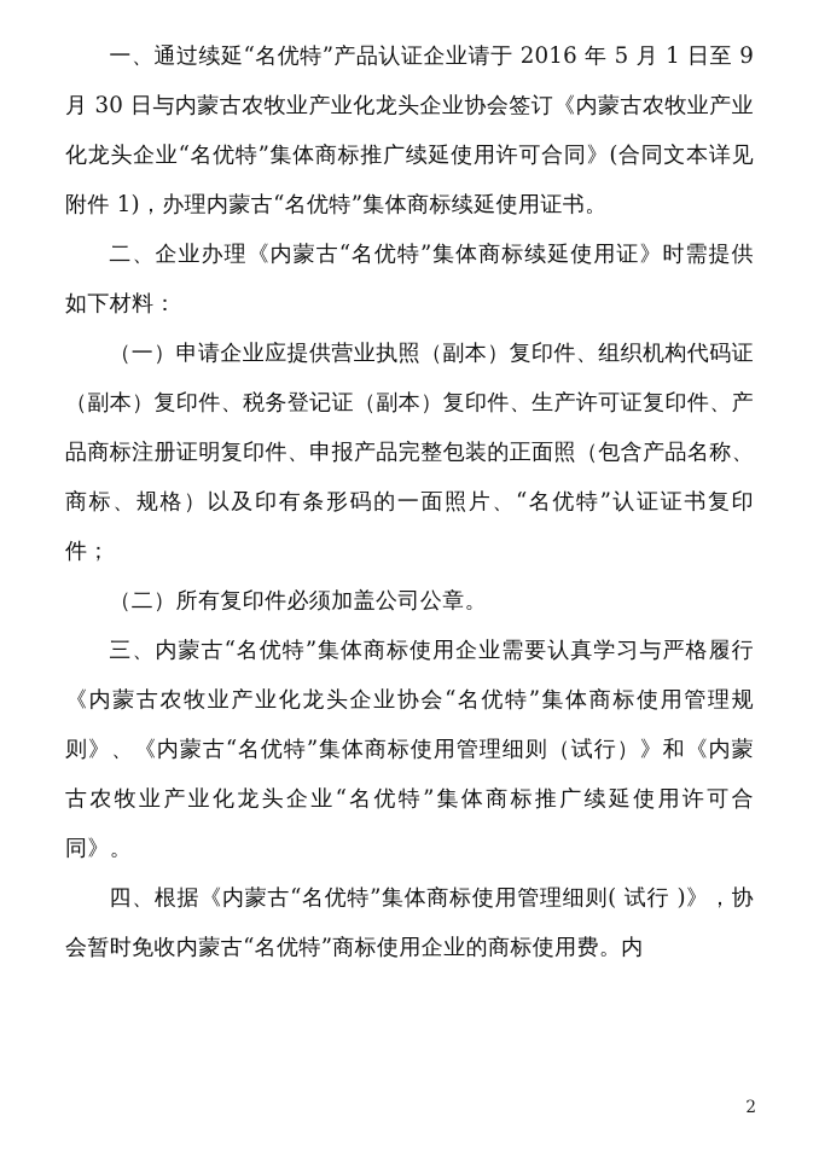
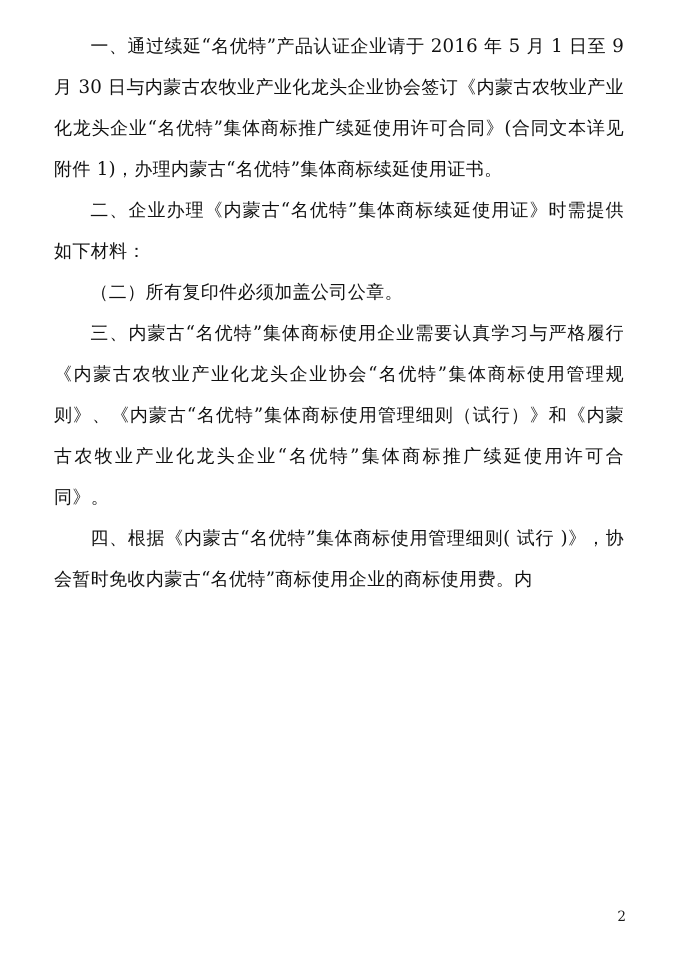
  一、通过续延“名优特”产品认证企业请于 2016 年 5 月 1 日至 9 月 30 日与内蒙古农牧业产业化龙头企业协会签订《内蒙古农牧业产业化龙头企业“名优特”集体商标推广续延使用许可合同》(合同文本详见附件 1)，办理内蒙古“名优特”集体商标续延使用证书。
  二、企业办理《内蒙古“名优特”集体商标续延使用证》时需提供如下材料：
- （一）申请企业应提供营业执照（副本）复印件、组织机构代码证（副本）复印件、税务登记证（副本）复印件、生产许可证复印件、产品商标注册证明复印件、申报产品完整包装的正面照（包含产品名称、商标、规格）以及印有条形码的一面照片、“名优特”认证证书复印件；
  （二）所有复印件必须加盖公司公章。
  三、内蒙古“名优特”集体商标使用企业需要认真学习与严格履行《内蒙古农牧业产业化龙头企业协会“名优特”集体商标使用管理规则》、《内蒙古“名优特”集体商标使用管理细则（试行）》和《内蒙古农牧业产业化龙头企业“名优特”集体商标推广续延使用许可合同》。
  四、根据《内蒙古“名优特”集体商标使用管理细则( 试行 )》，协会暂时免收内蒙古“名优特”商标使用企业的商标使用费。内
  2
